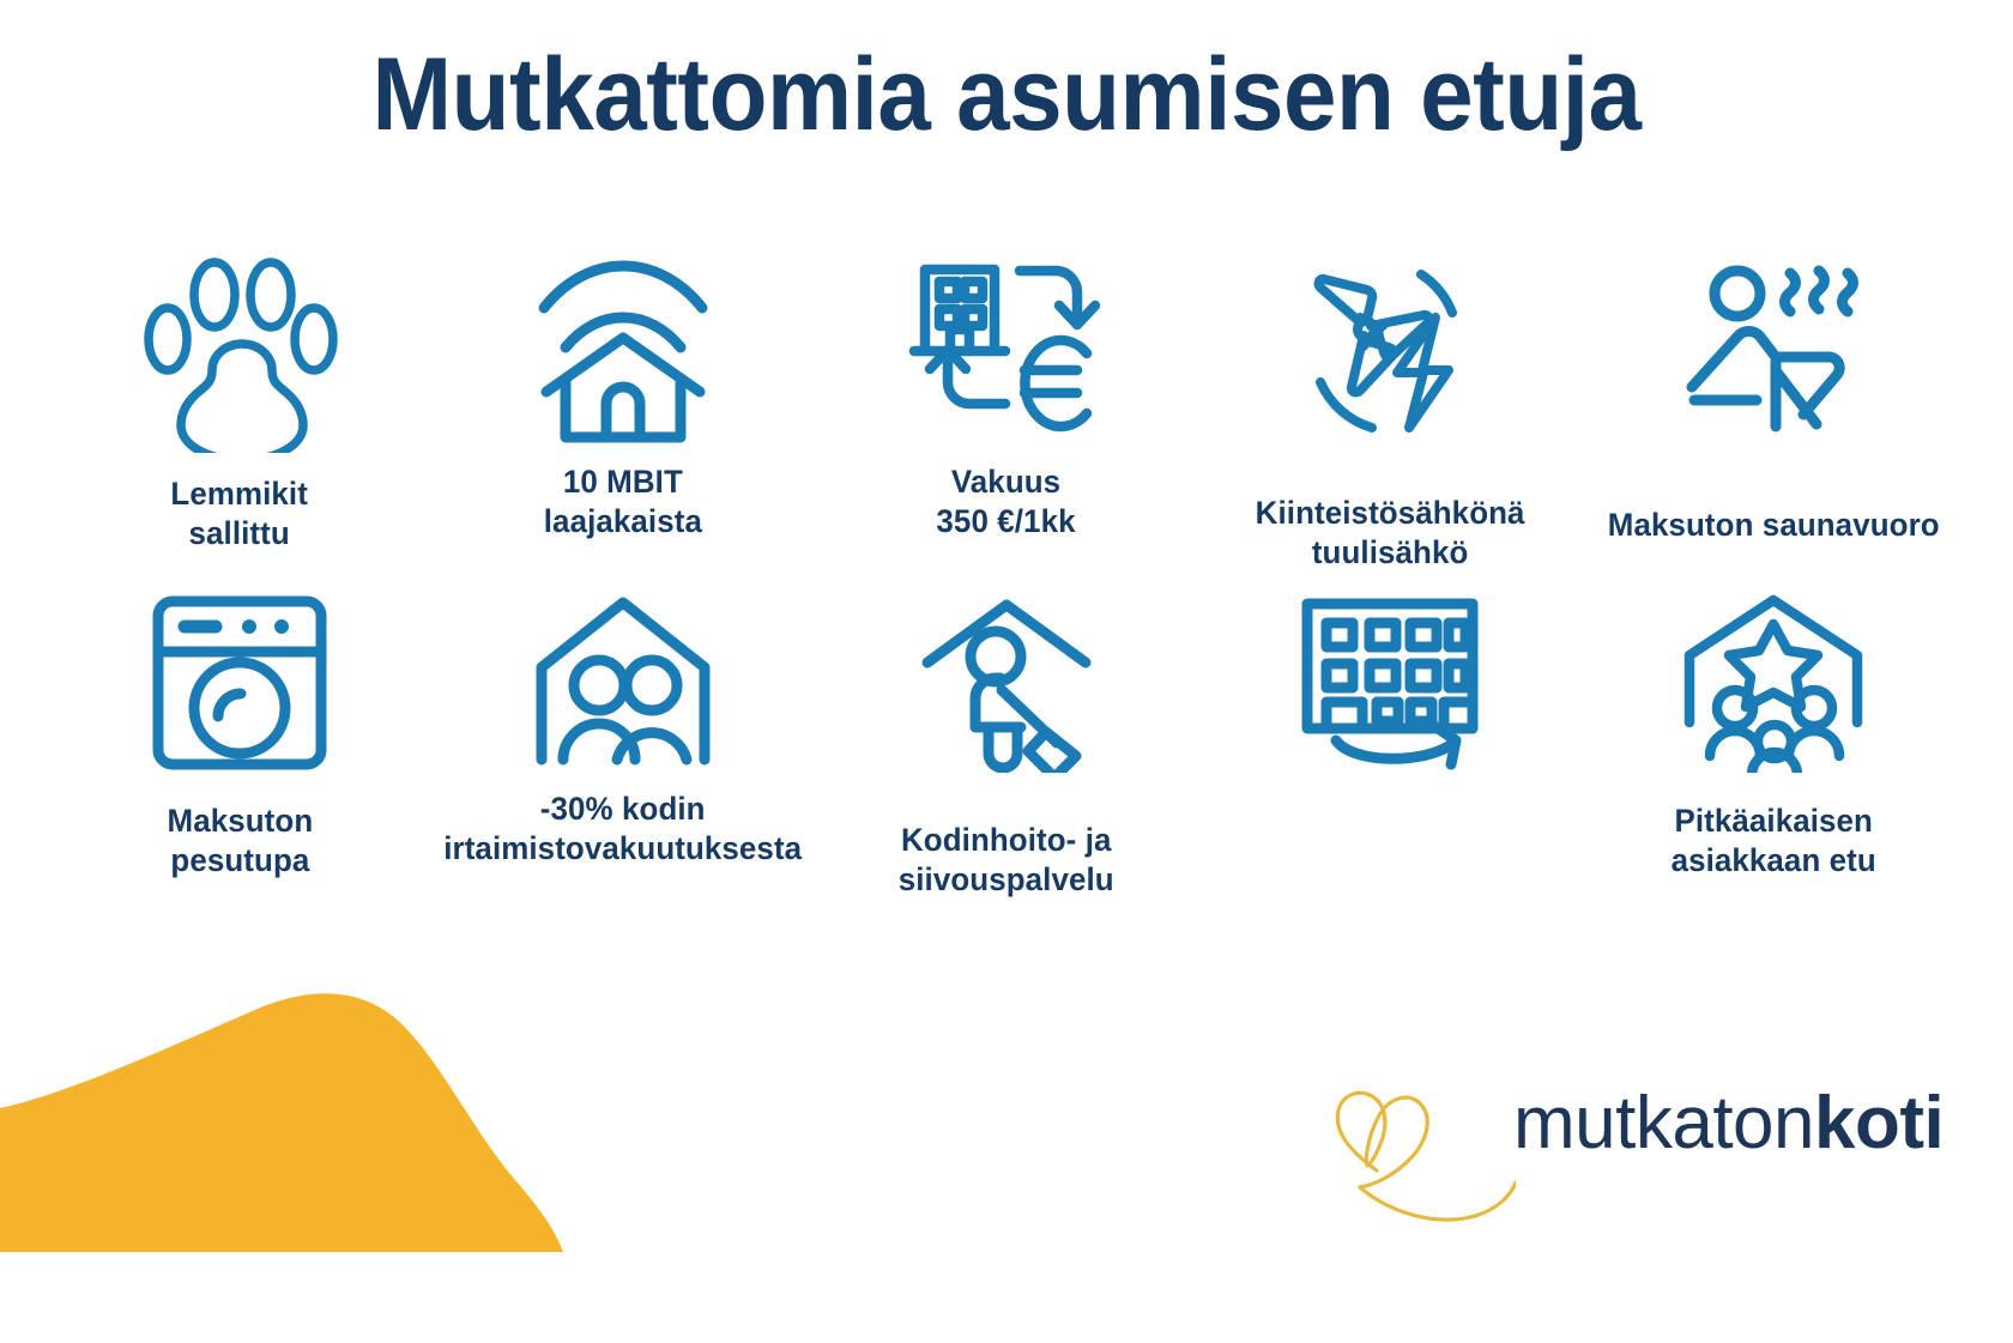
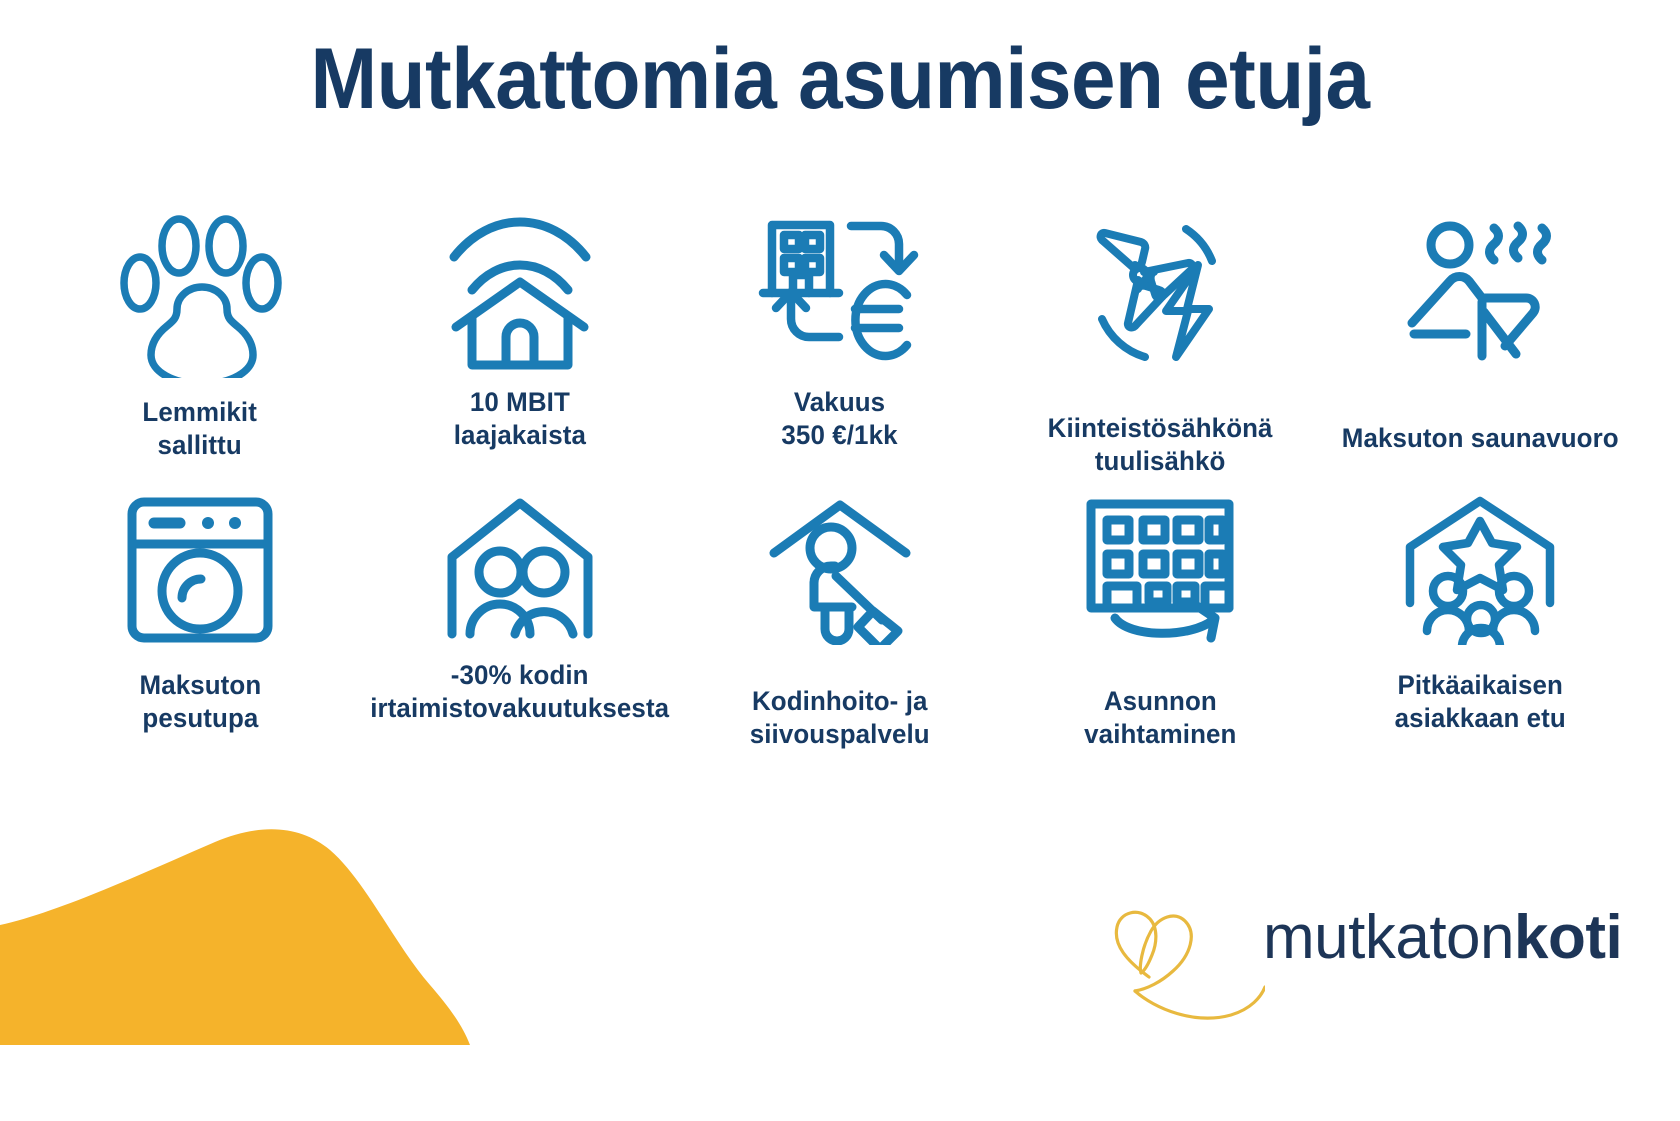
  Mutkattomia asumisen etuja
  Lemmikit
  sallittu
  10 MBIT
  laajakaista
  Vakuus
  350 €/1kk
  Kiinteistösähkönä
  tuulisähkö
  Maksuton saunavuoro
  Maksuton
  pesutupa
  -30% kodin
  irtaimistovakuutuksesta
  Kodinhoito- ja
  siivouspalvelu
+ Asunnon
+ vaihtaminen
  Pitkäaikaisen
  asiakkaan etu
  mutkatonkoti
